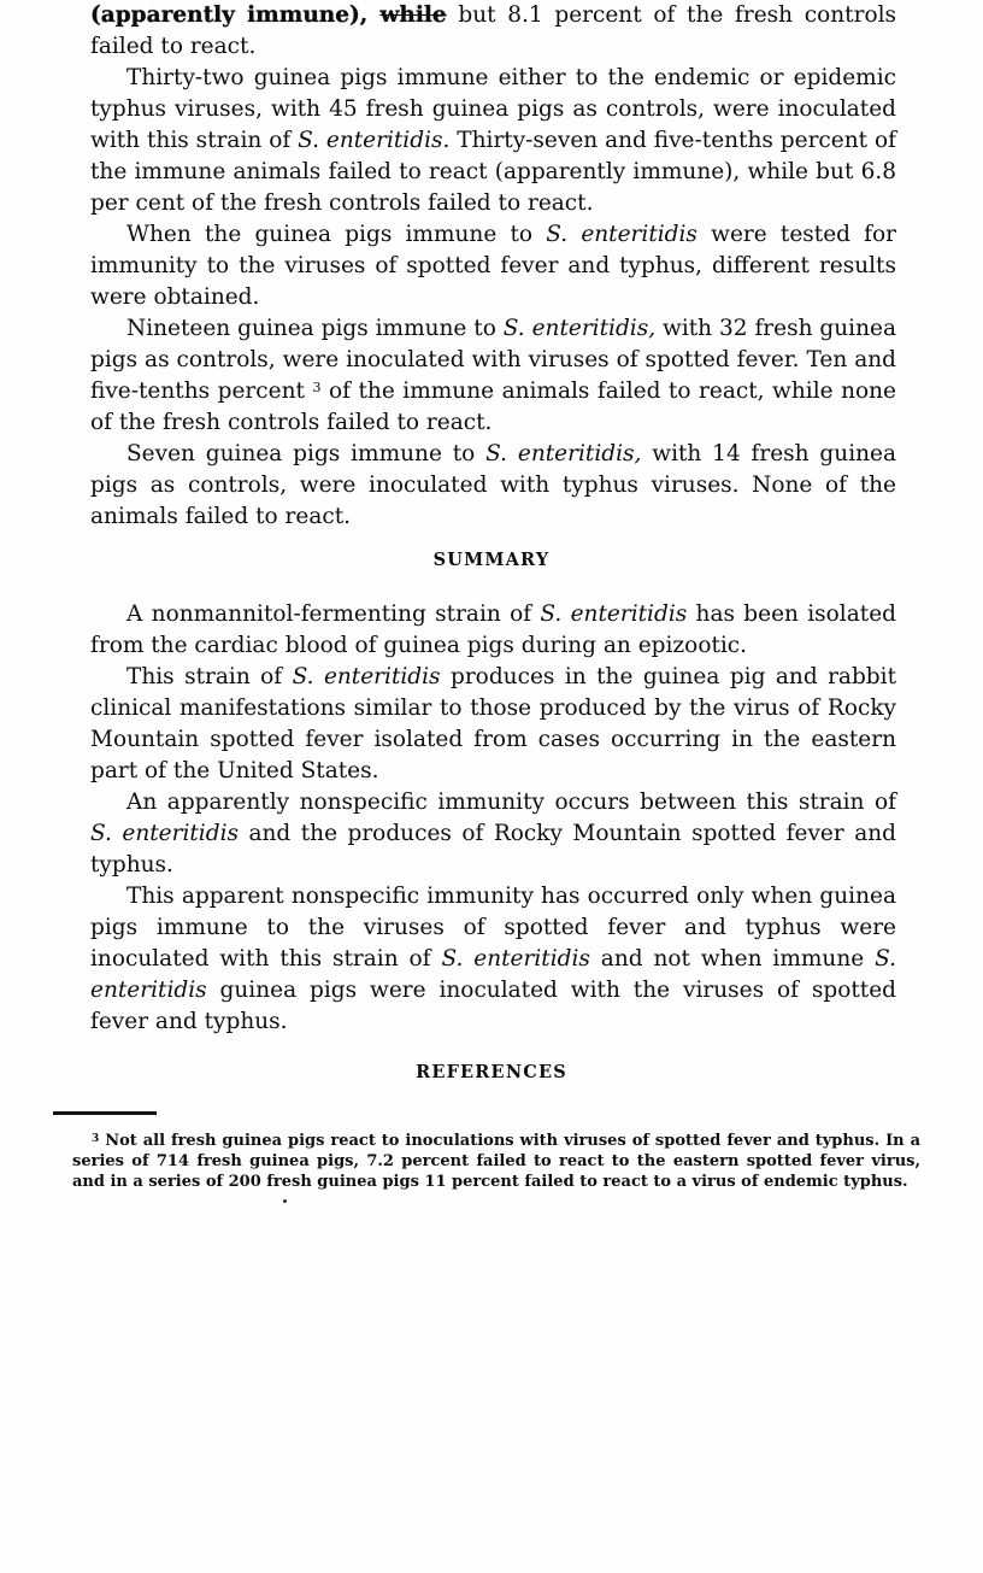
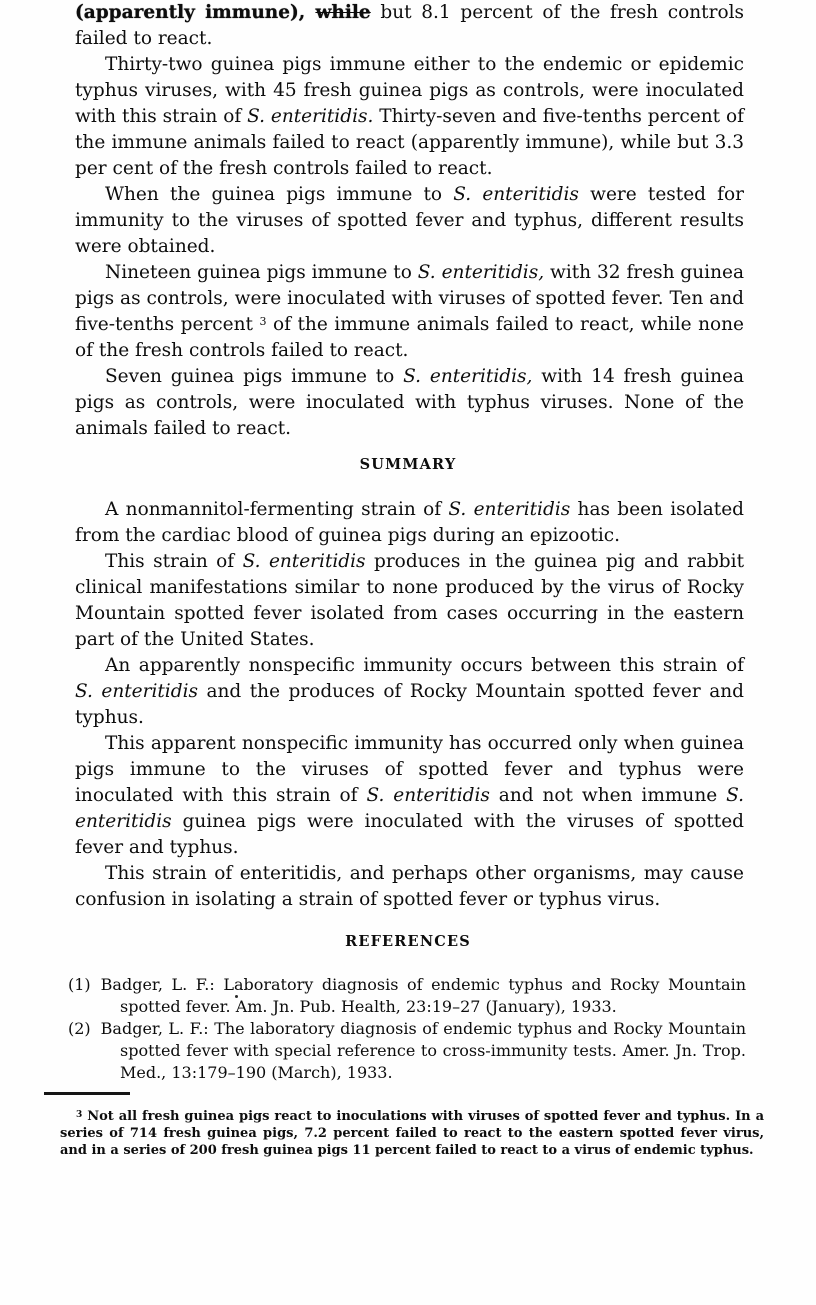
  (apparently immune), while but 8.1 percent of the fresh controls failed to react.
- Thirty-two guinea pigs immune either to the endemic or epidemic typhus viruses, with 45 fresh guinea pigs as controls, were inoculated with this strain of S. enteritidis. Thirty-seven and five-tenths percent of the immune animals failed to react (apparently immune), while but 6.8 per cent of the fresh controls failed to react.
+ Thirty-two guinea pigs immune either to the endemic or epidemic typhus viruses, with 45 fresh guinea pigs as controls, were inoculated with this strain of S. enteritidis. Thirty-seven and five-tenths percent of the immune animals failed to react (apparently immune), while but 3.3 per cent of the fresh controls failed to react.
  When the guinea pigs immune to S. enteritidis were tested for immunity to the viruses of spotted fever and typhus, different results were obtained.
  Nineteen guinea pigs immune to S. enteritidis, with 32 fresh guinea pigs as controls, were inoculated with viruses of spotted fever. Ten and five-tenths percent 3 of the immune animals failed to react, while none of the fresh controls failed to react.
  Seven guinea pigs immune to S. enteritidis, with 14 fresh guinea pigs as controls, were inoculated with typhus viruses. None of the animals failed to react.
  SUMMARY
  A nonmannitol-fermenting strain of S. enteritidis has been isolated from the cardiac blood of guinea pigs during an epizootic.
- This strain of S. enteritidis produces in the guinea pig and rabbit clinical manifestations similar to those produced by the virus of Rocky Mountain spotted fever isolated from cases occurring in the eastern part of the United States.
+ This strain of S. enteritidis produces in the guinea pig and rabbit clinical manifestations similar to none produced by the virus of Rocky Mountain spotted fever isolated from cases occurring in the eastern part of the United States.
  An apparently nonspecific immunity occurs between this strain of S. enteritidis and the produces of Rocky Mountain spotted fever and typhus.
  This apparent nonspecific immunity has occurred only when guinea pigs immune to the viruses of spotted fever and typhus were inoculated with this strain of S. enteritidis and not when immune S. enteritidis guinea pigs were inoculated with the viruses of spotted fever and typhus.
+ This strain of enteritidis, and perhaps other organisms, may cause confusion in isolating a strain of spotted fever or typhus virus.
  REFERENCES
+ (1) Badger, L. F.: Laboratory diagnosis of endemic typhus and Rocky Mountain spotted fever. Am. Jn. Pub. Health, 23:19–27 (January), 1933.
+ (2) Badger, L. F.: The laboratory diagnosis of endemic typhus and Rocky Mountain spotted fever with special reference to cross-immunity tests. Amer. Jn. Trop. Med., 13:179–190 (March), 1933.
  3 Not all fresh guinea pigs react to inoculations with viruses of spotted fever and typhus. In a series of 714 fresh guinea pigs, 7.2 percent failed to react to the eastern spotted fever virus, and in a series of 200 fresh guinea pigs 11 percent failed to react to a virus of endemic typhus.
